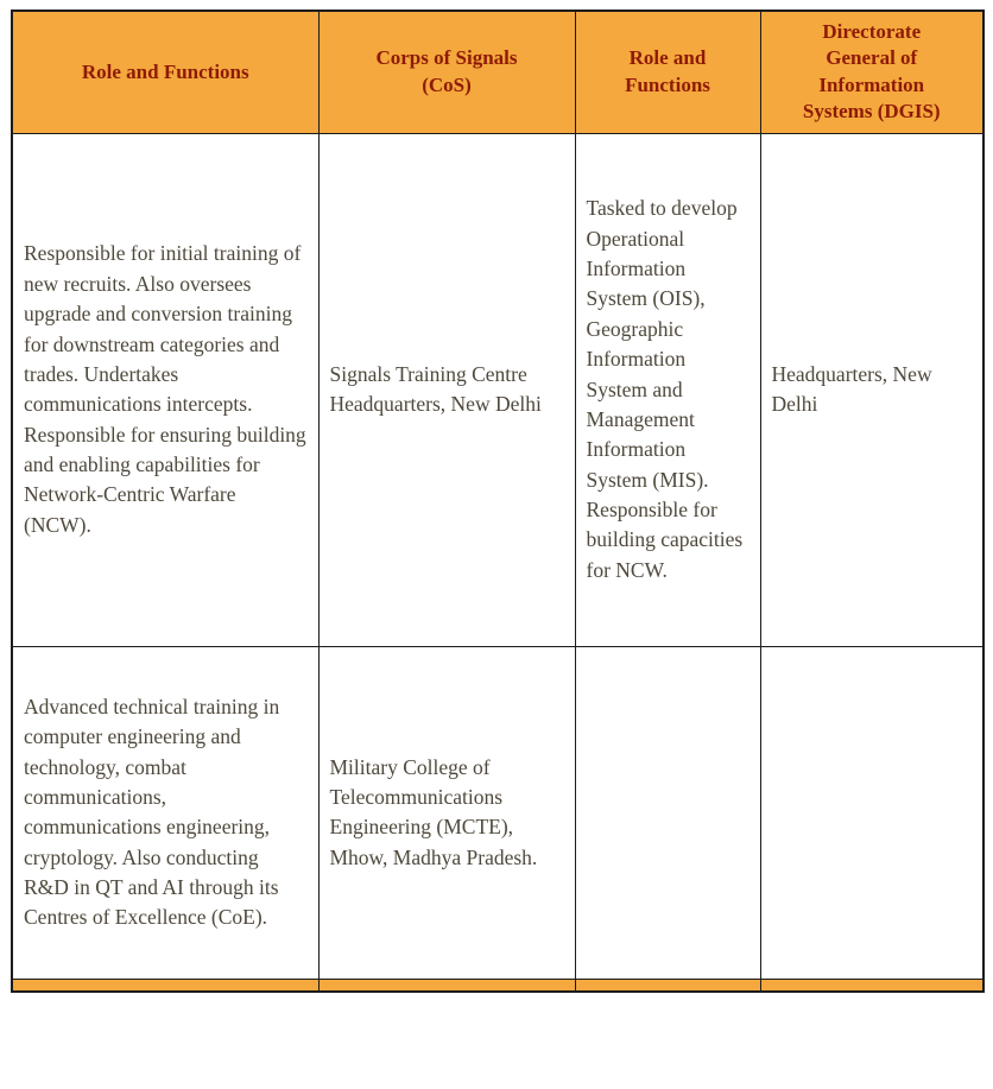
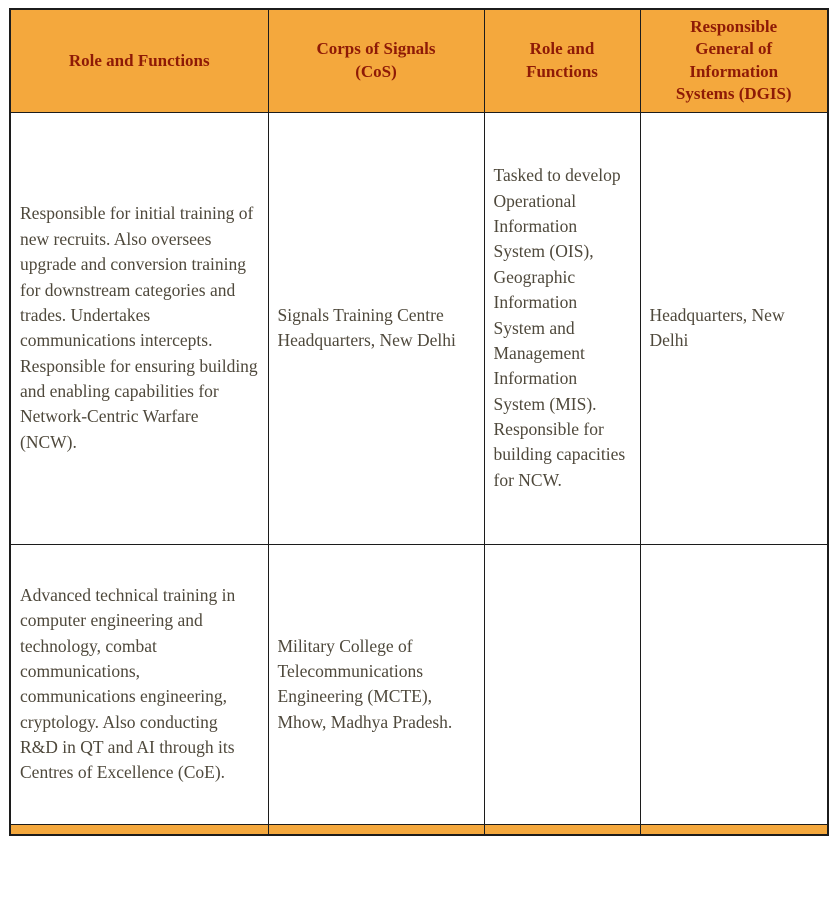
- Role and Functions	Corps of Signals (CoS)	Role and Functions	Directorate General of Information Systems (DGIS)
+ Role and Functions	Corps of Signals (CoS)	Role and Functions	Responsible General of Information Systems (DGIS)
  Responsible for initial training of new recruits. Also oversees upgrade and conversion training for downstream categories and trades. Undertakes communications intercepts. Responsible for ensuring building and enabling capabilities for Network-Centric Warfare (NCW).	Signals Training Centre Headquarters, New Delhi	Tasked to develop Operational Information System (OIS), Geographic Information System and Management Information System (MIS). Responsible for building capacities for NCW.	Headquarters, New Delhi
  Advanced technical training in computer engineering and technology, combat communications, communications engineering, cryptology. Also conducting R&D in QT and AI through its Centres of Excellence (CoE).	Military College of Telecommunications Engineering (MCTE), Mhow, Madhya Pradesh.
